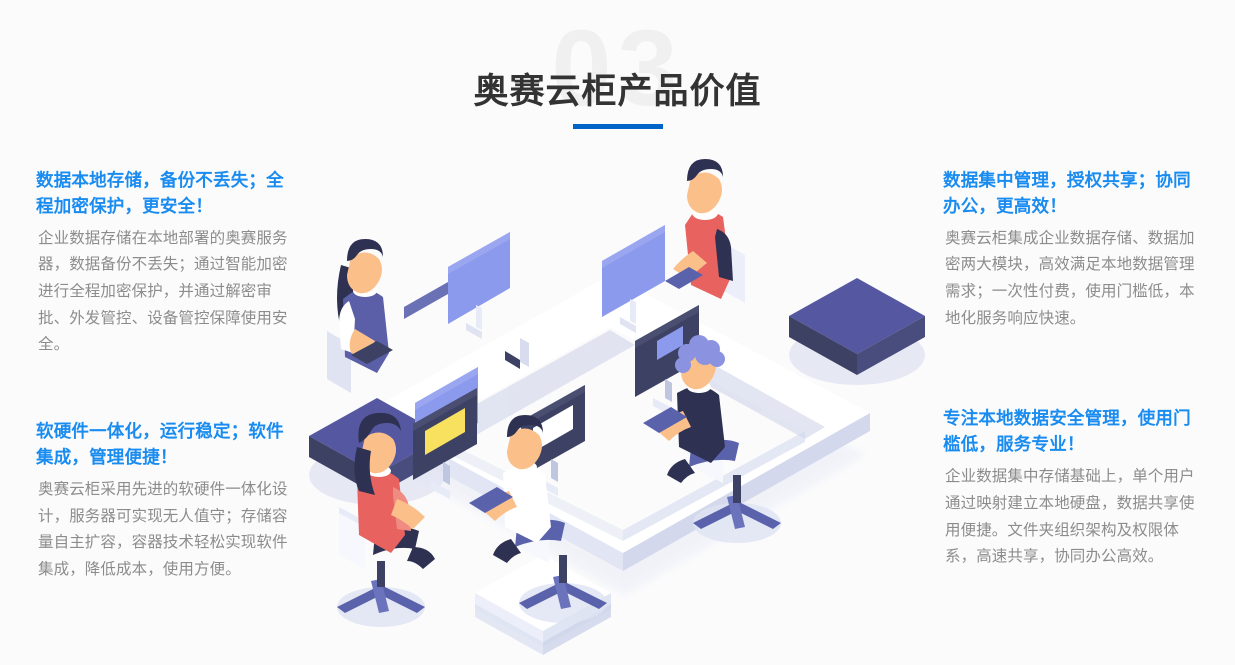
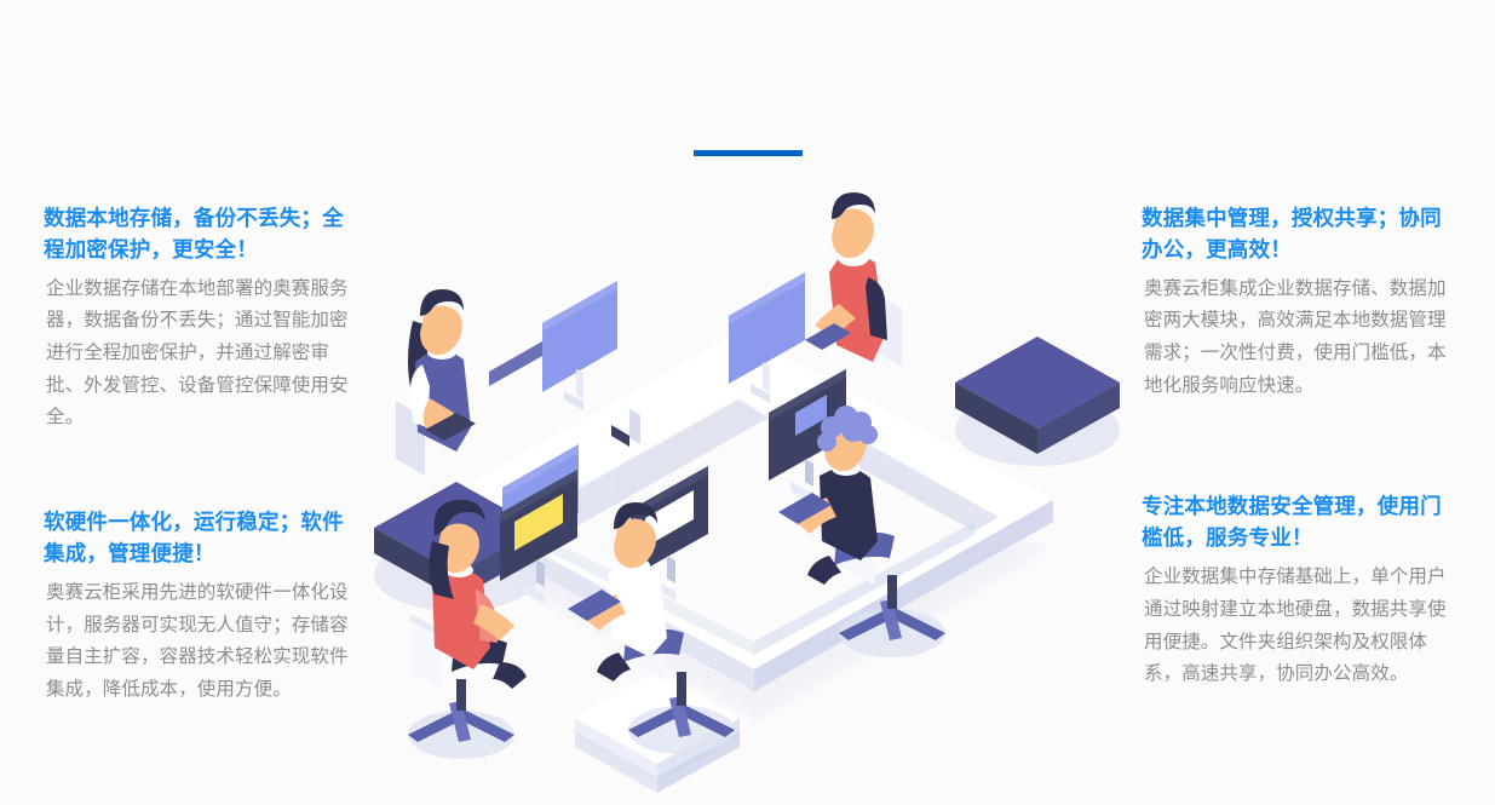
- 03
- 奥赛云柜产品价值
  数据本地存储，备份不丢失；全程加密保护，更安全！
  企业数据存储在本地部署的奥赛服务器，数据备份不丢失；通过智能加密进行全程加密保护，并通过解密审批、外发管控、设备管控保障使用安全。
  软硬件一体化，运行稳定；软件集成，管理便捷！
  奥赛云柜采用先进的软硬件一体化设计，服务器可实现无人值守；存储容量自主扩容，容器技术轻松实现软件集成，降低成本，使用方便。
  数据集中管理，授权共享；协同办公，更高效！
  奥赛云柜集成企业数据存储、数据加密两大模块，高效满足本地数据管理需求；一次性付费，使用门槛低，本地化服务响应快速。
  专注本地数据安全管理，使用门槛低，服务专业！
  企业数据集中存储基础上，单个用户通过映射建立本地硬盘，数据共享使用便捷。文件夹组织架构及权限体系，高速共享，协同办公高效。
